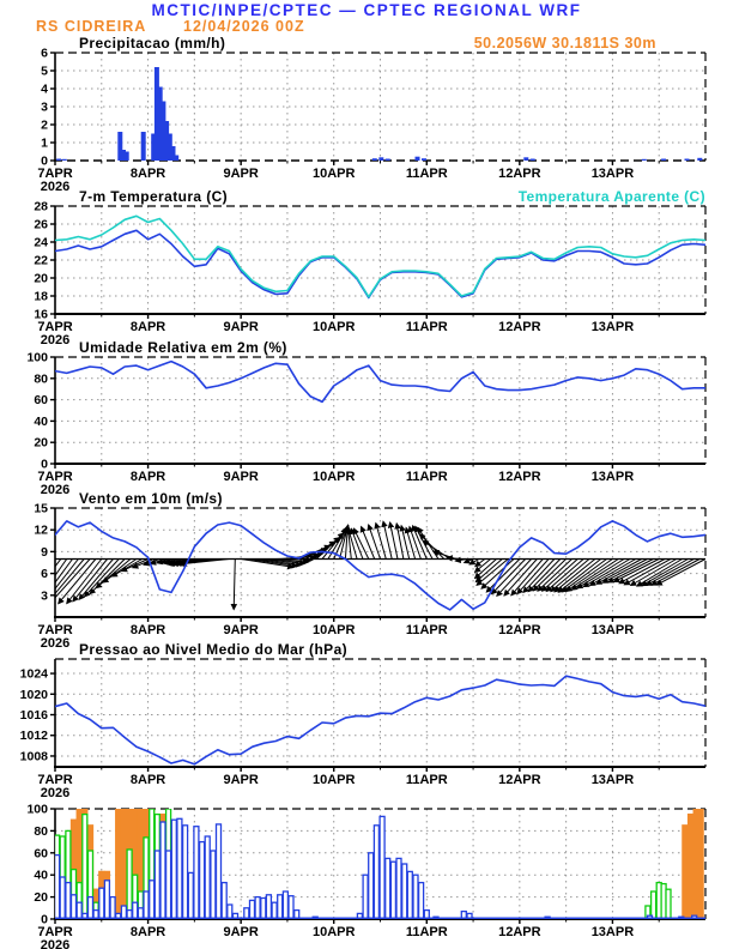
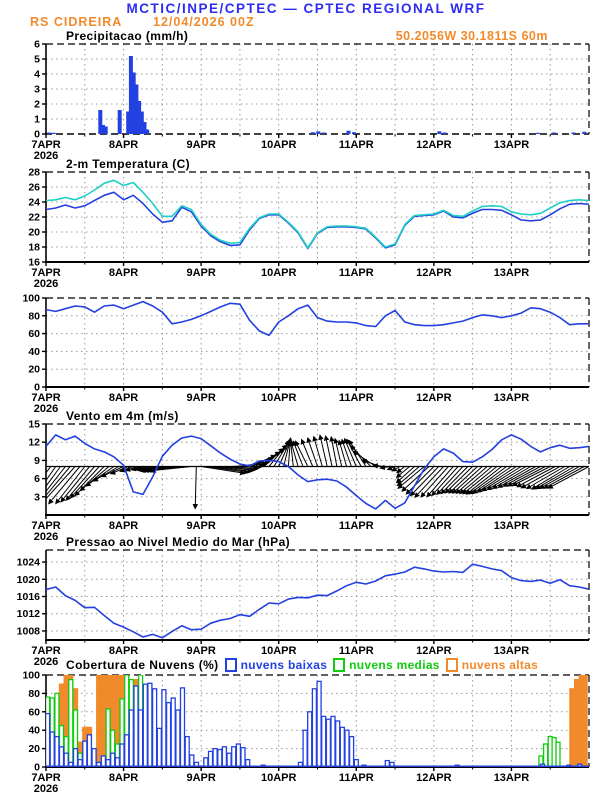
  0
  1
  2
  3
  4
  5
  6
  7APR
  8APR
  9APR
  10APR
  11APR
  12APR
  13APR
  2026
  16
  18
  20
  22
  24
  26
  28
  7APR
  8APR
  9APR
  10APR
  11APR
  12APR
  13APR
  2026
  0
  20
  40
  60
  80
  100
  7APR
  8APR
  9APR
  10APR
  11APR
  12APR
  13APR
  2026
  3
  6
  9
  12
  15
  7APR
  8APR
  9APR
  10APR
  11APR
  12APR
  13APR
  2026
  1008
  1012
  1016
  1020
  1024
  7APR
  8APR
  9APR
  10APR
  11APR
  12APR
  13APR
  2026
  0
  20
  40
  60
  80
  100
  7APR
  8APR
  9APR
  10APR
  11APR
  12APR
  13APR
  2026
  MCTIC/INPE/CPTEC — CPTEC REGIONAL WRF
  RS CIDREIRA
  12/04/2026 00Z
- 50.2056W 30.1811S 30m
+ 50.2056W 30.1811S 60m
  Precipitacao (mm/h)
- 7-m Temperatura (C)
+ 2-m Temperatura (C)
- Temperatura Aparente (C)
- Umidade Relativa em 2m (%)
- Vento em 10m (m/s)
+ Vento em 4m (m/s)
  Pressao ao Nivel Medio do Mar (hPa)
+ Cobertura de Nuvens (%)
+ nuvens baixas
+ nuvens medias
+ nuvens altas
